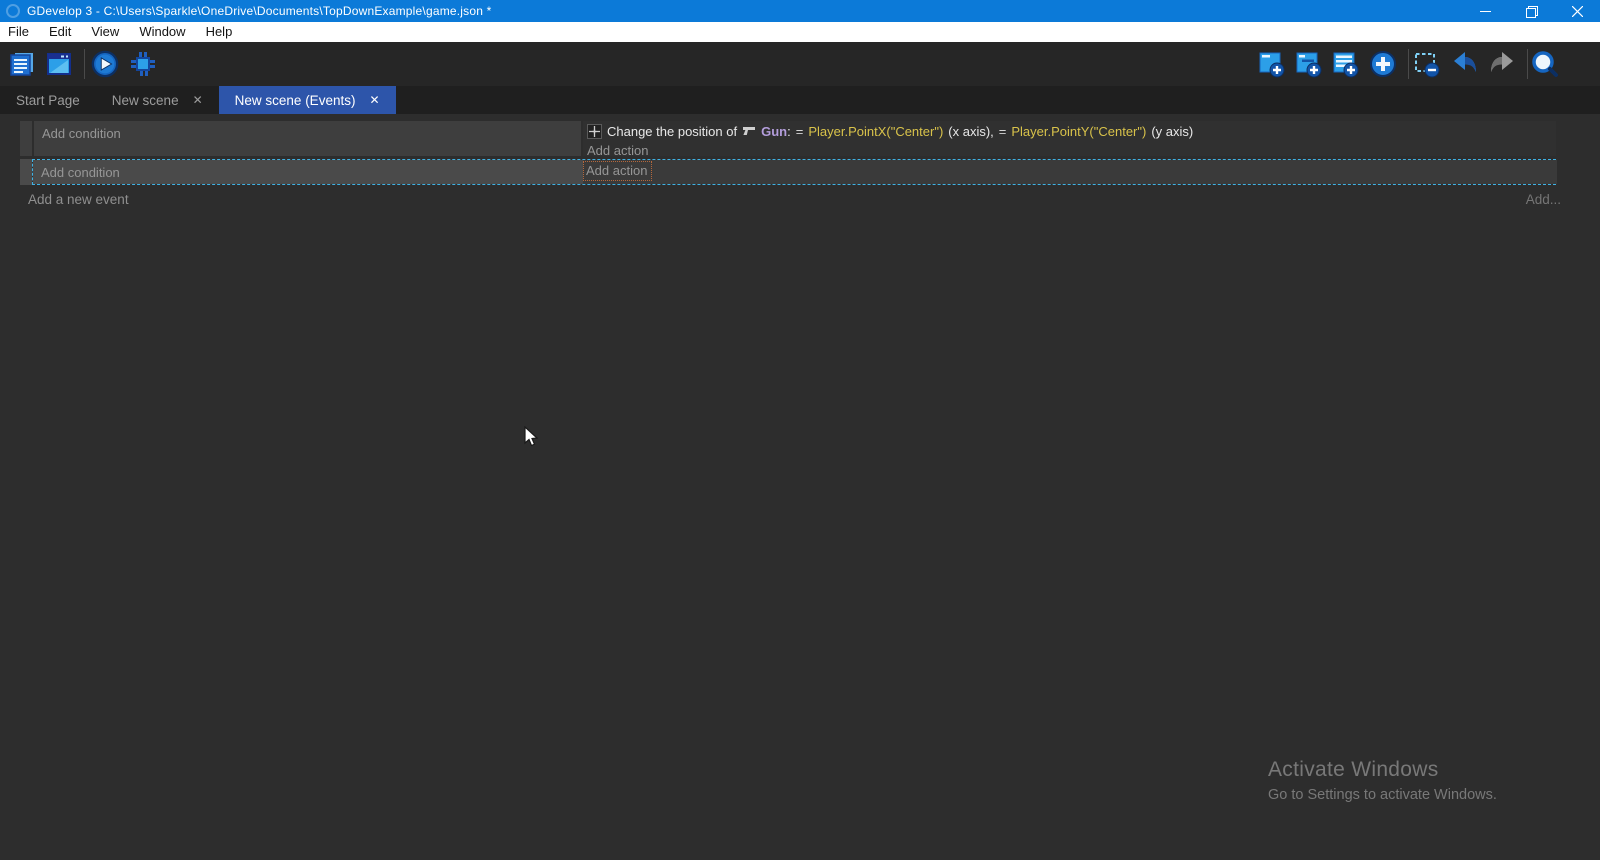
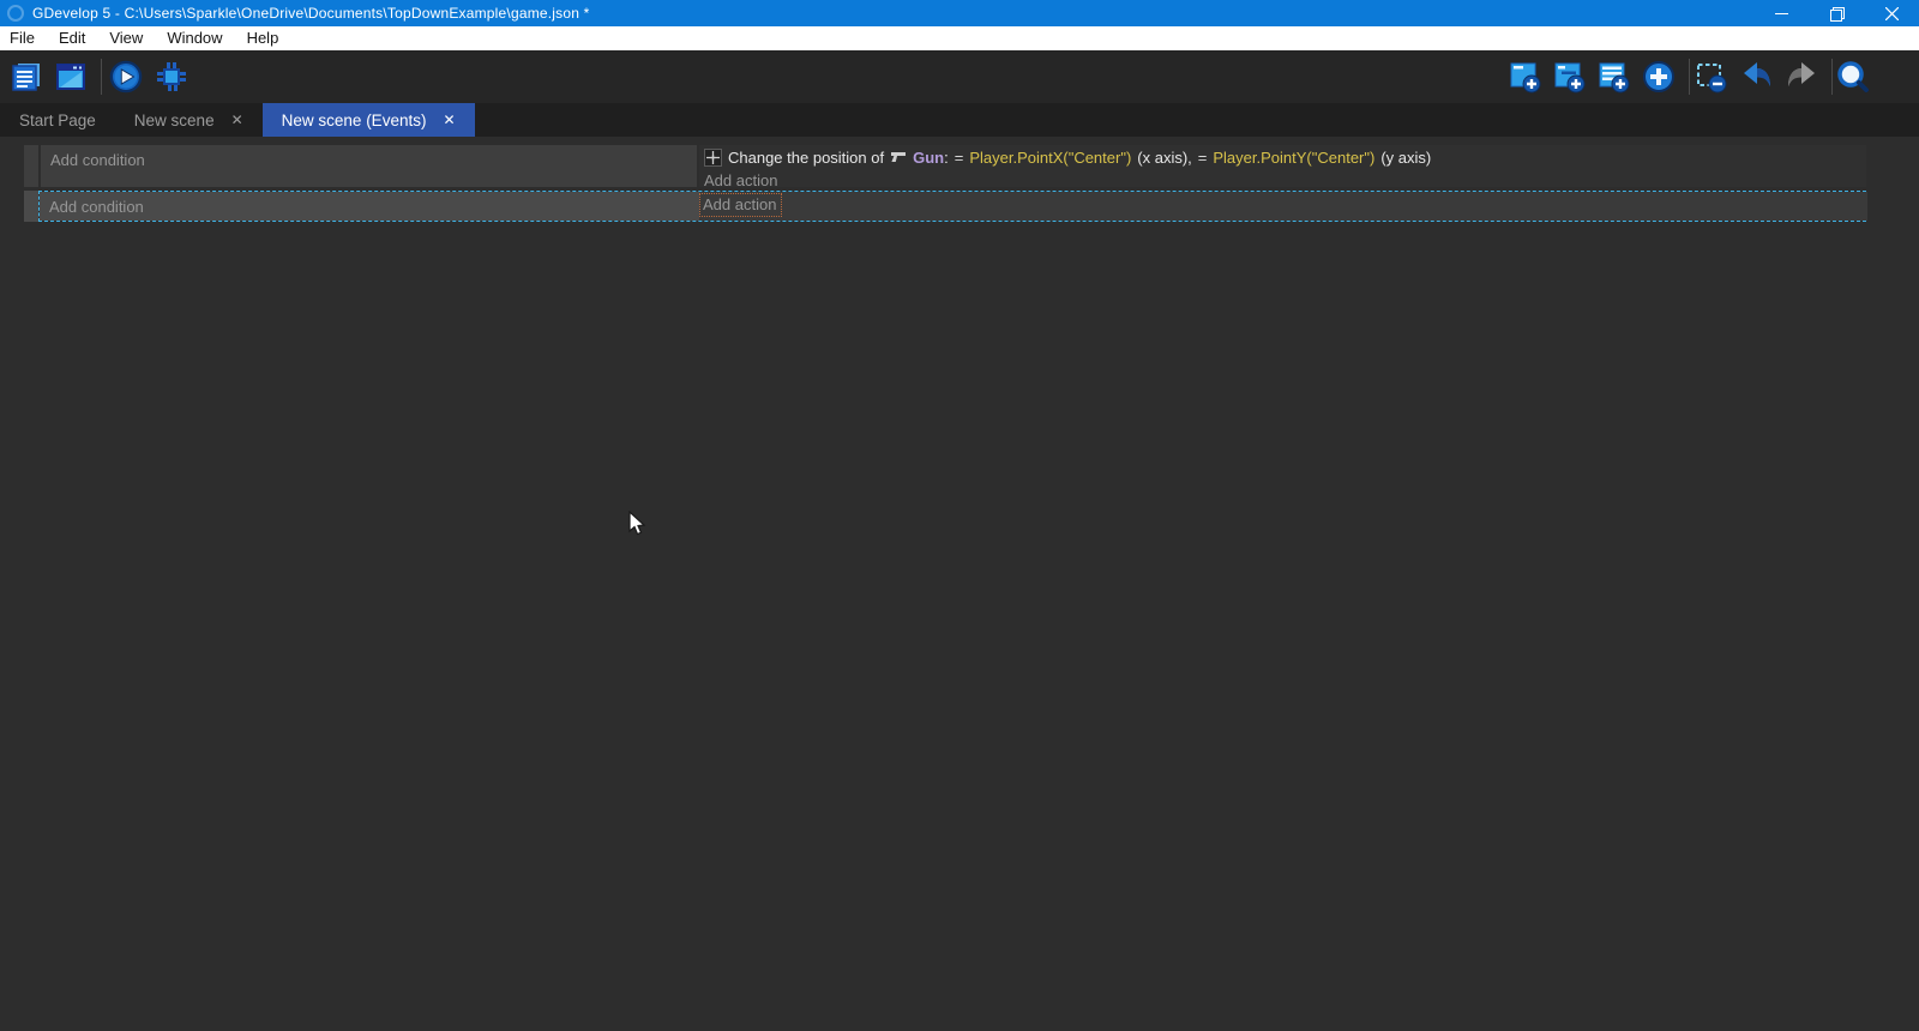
- GDevelop 3 - C:\Users\Sparkle\OneDrive\Documents\TopDownExample\game.json *
+ GDevelop 5 - C:\Users\Sparkle\OneDrive\Documents\TopDownExample\game.json *
  File
  Edit
  View
  Window
  Help
  Start Page
  New scene
  ✕
  New scene (Events)
  ✕
  Add condition
  Change the position of
  Gun
  :
  =
  Player.PointX("Center")
  (x axis),
  =
  Player.PointY("Center")
  (y axis)
  Add action
  Add condition
  Add action
- Add a new event
- Add...
- Activate Windows
- Go to Settings to activate Windows.
